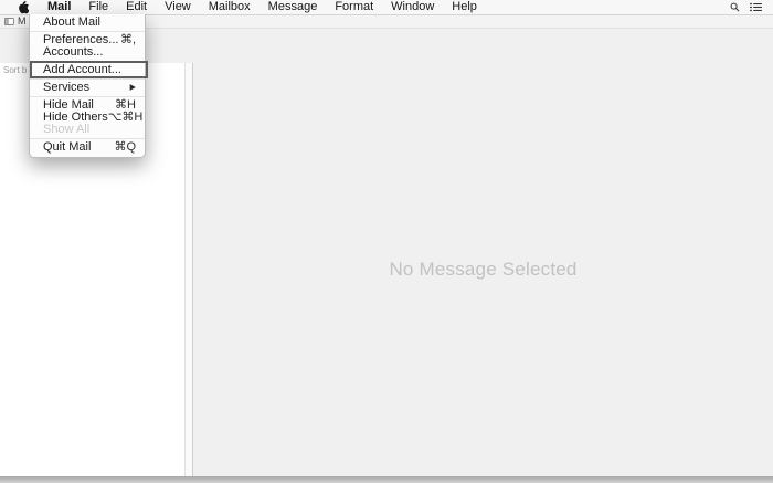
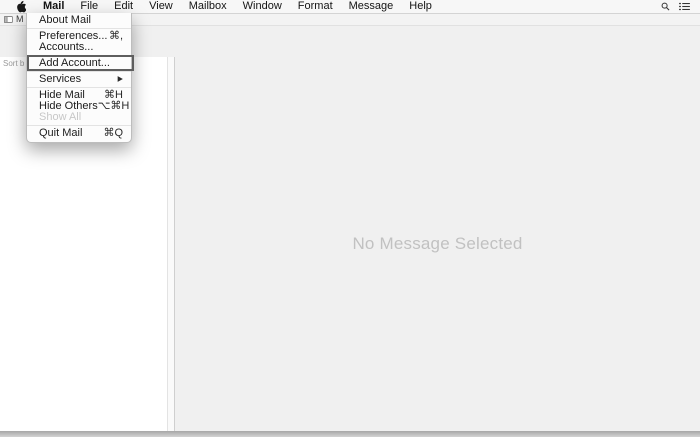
  Mail
  File
  Edit
  View
  Mailbox
- Message
+ Window
  Format
- Window
+ Message
  Help
  M
  Sort b
  No Message Selected
  About Mail
  Preferences...
  ⌘,
  Accounts...
  Add Account...
  Services
  Hide Mail
  ⌘H
  Hide Others
  ⌥⌘H
  Show All
  Quit Mail
  ⌘Q
